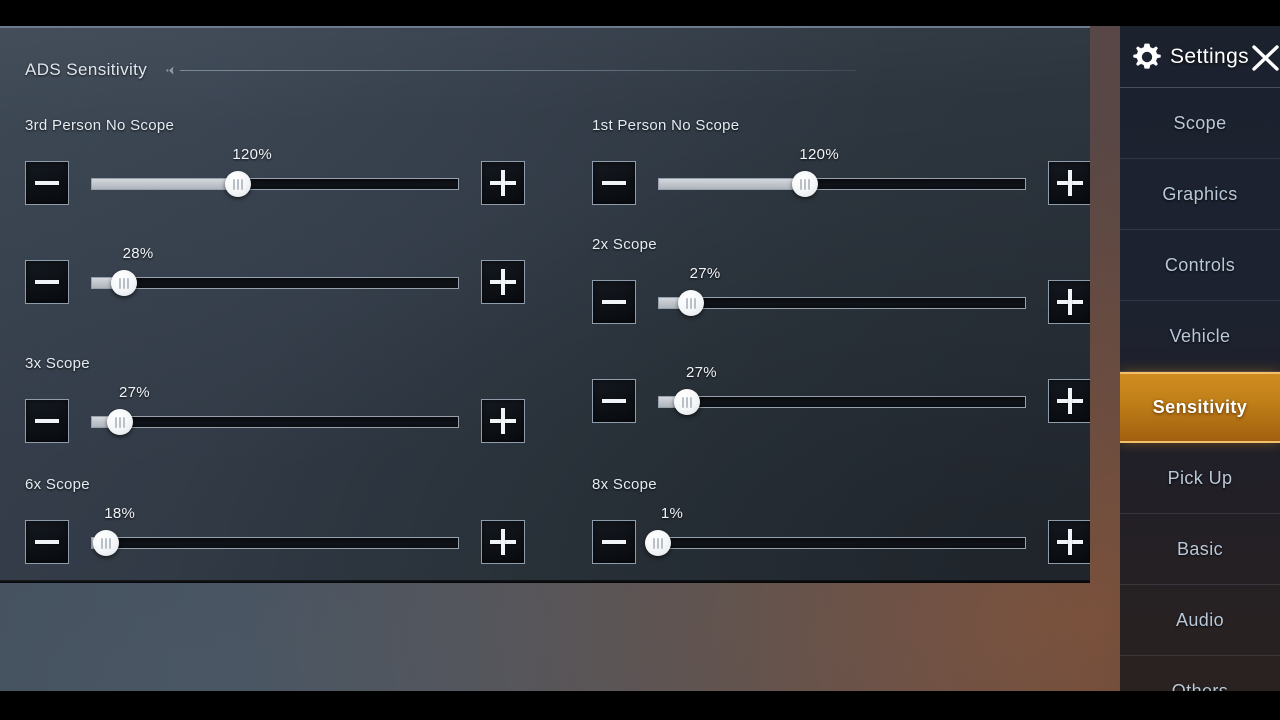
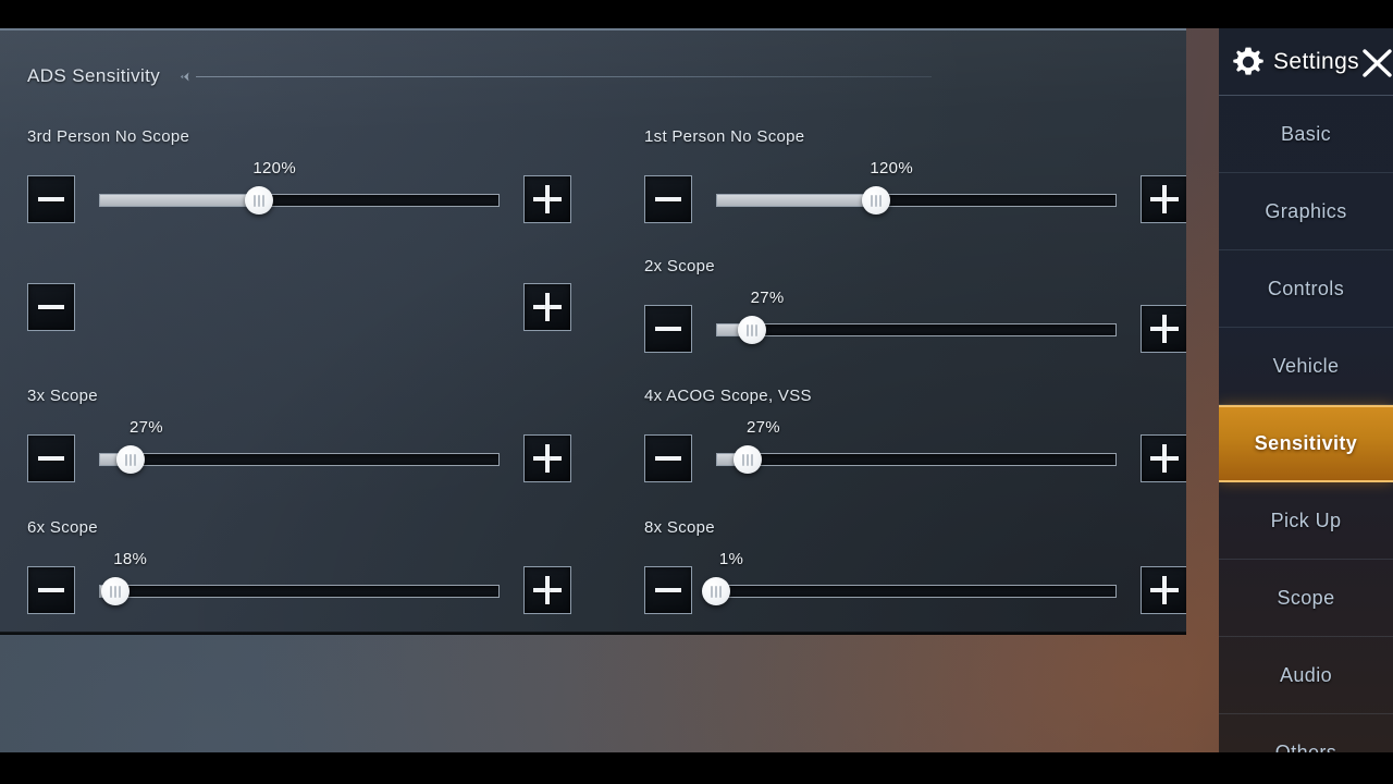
  ADS Sensitivity
  3rd Person No Scope
  120%
  1st Person No Scope
  120%
- 28%
  2x Scope
  27%
  3x Scope
  27%
+ 4x ACOG Scope, VSS
  27%
  6x Scope
  18%
  8x Scope
  1%
  Settings
- Scope
+ Basic
  Graphics
  Controls
  Vehicle
  Sensitivity
  Pick Up
- Basic
+ Scope
  Audio
